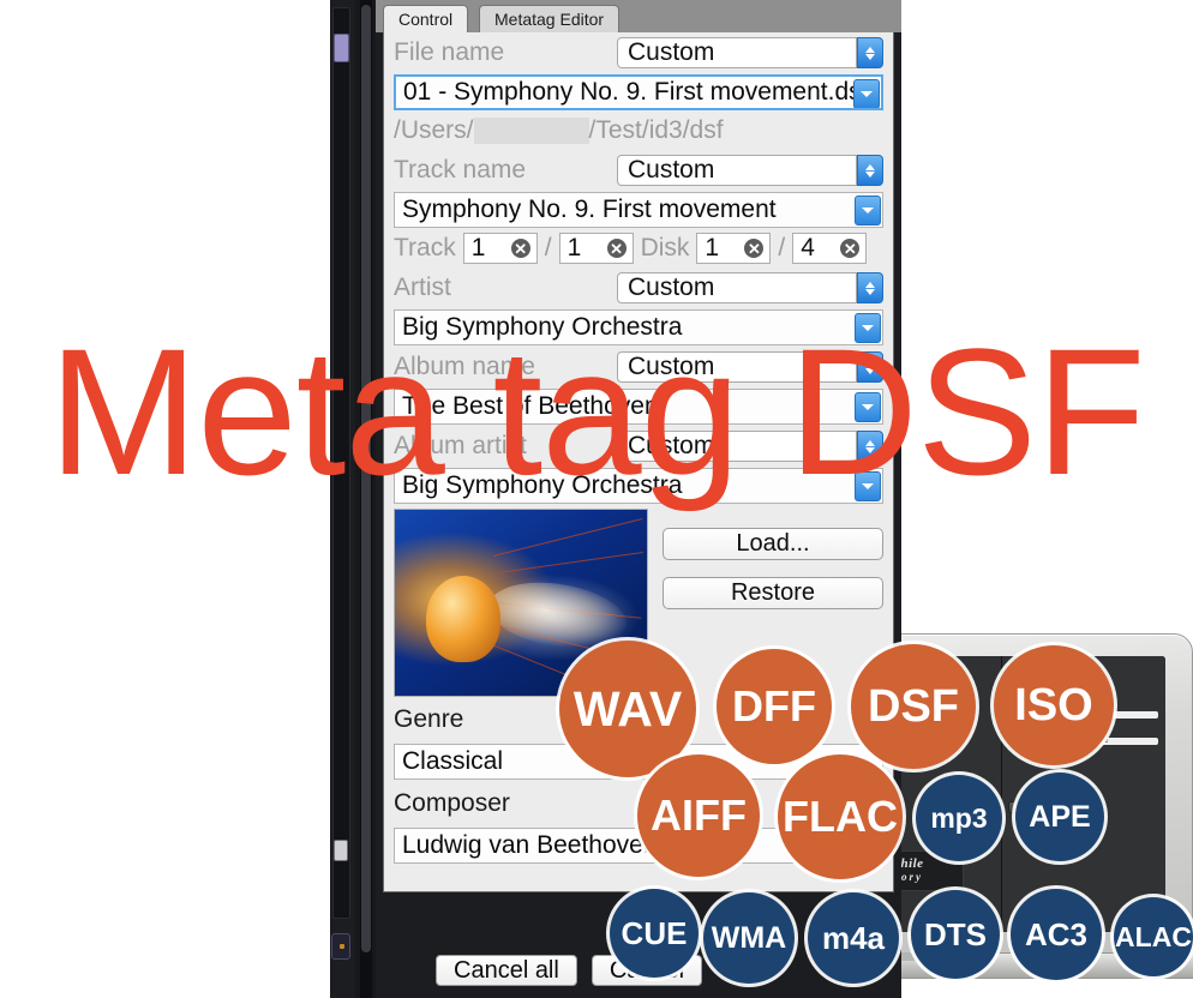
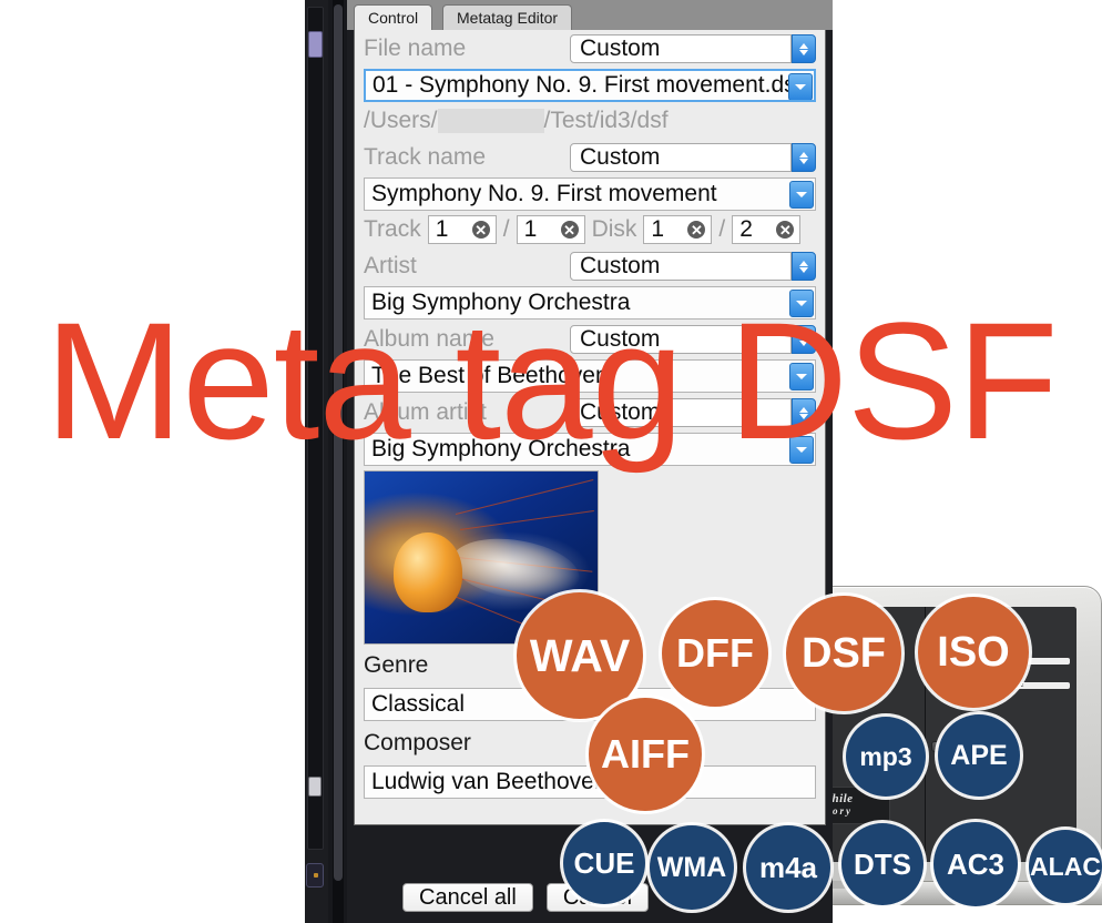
  Control
  Metatag Editor
  File name
  Custom
  01 - Symphony No. 9. First movement.d
  /Users/
  /Test/id3/dsf
  Track name
  Custom
  Symphony No. 9. First movement
  Track
  1
  ✕
  /
  1
  ✕
  Disk
  1
  ✕
  /
- 4
+ 2
  ✕
  Artist
  Custom
  Big Symphony Orchestra
  Album name
  Custom
  The Best of Beethoven
  Album artist
  Custom
  Big Symphony Orchestra
- Load...
- Restore
  Genre
  Classical
  Composer
  Ludwig van Beethove
  Cancel all
  WAV
  DFF
  DSF
  ISO
  AIFF
- FLAC
  mp3
  APE
  CUE
  WMA
  m4a
  DTS
  AC3
  ALAC
  Meta tag DSF
